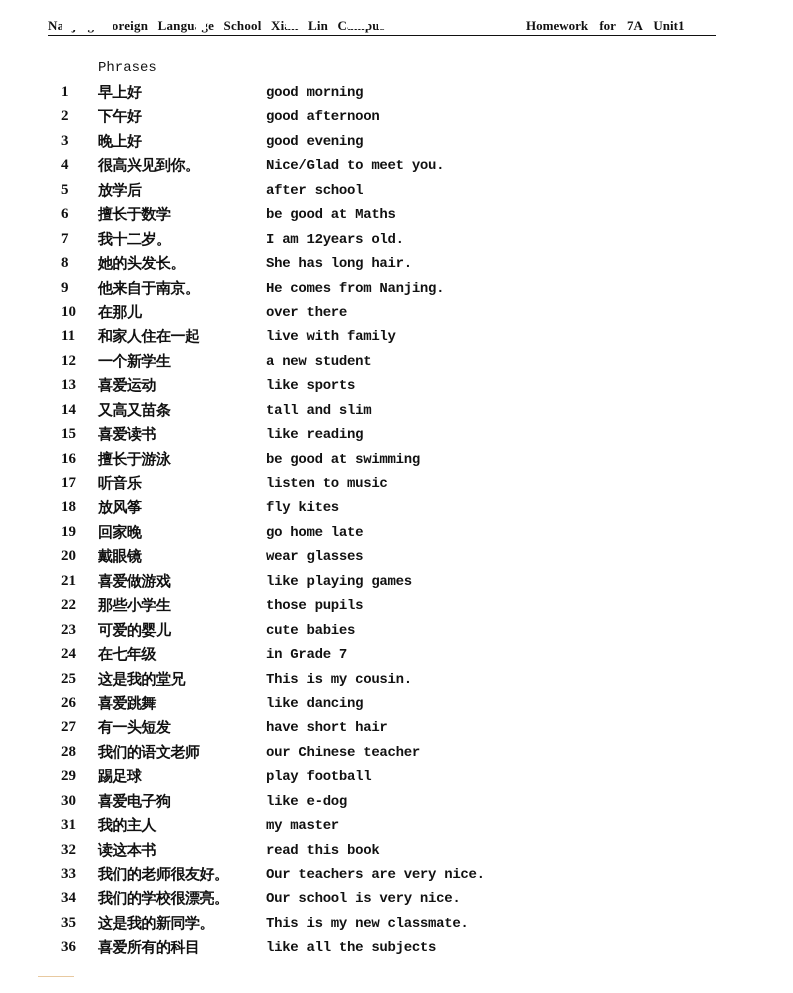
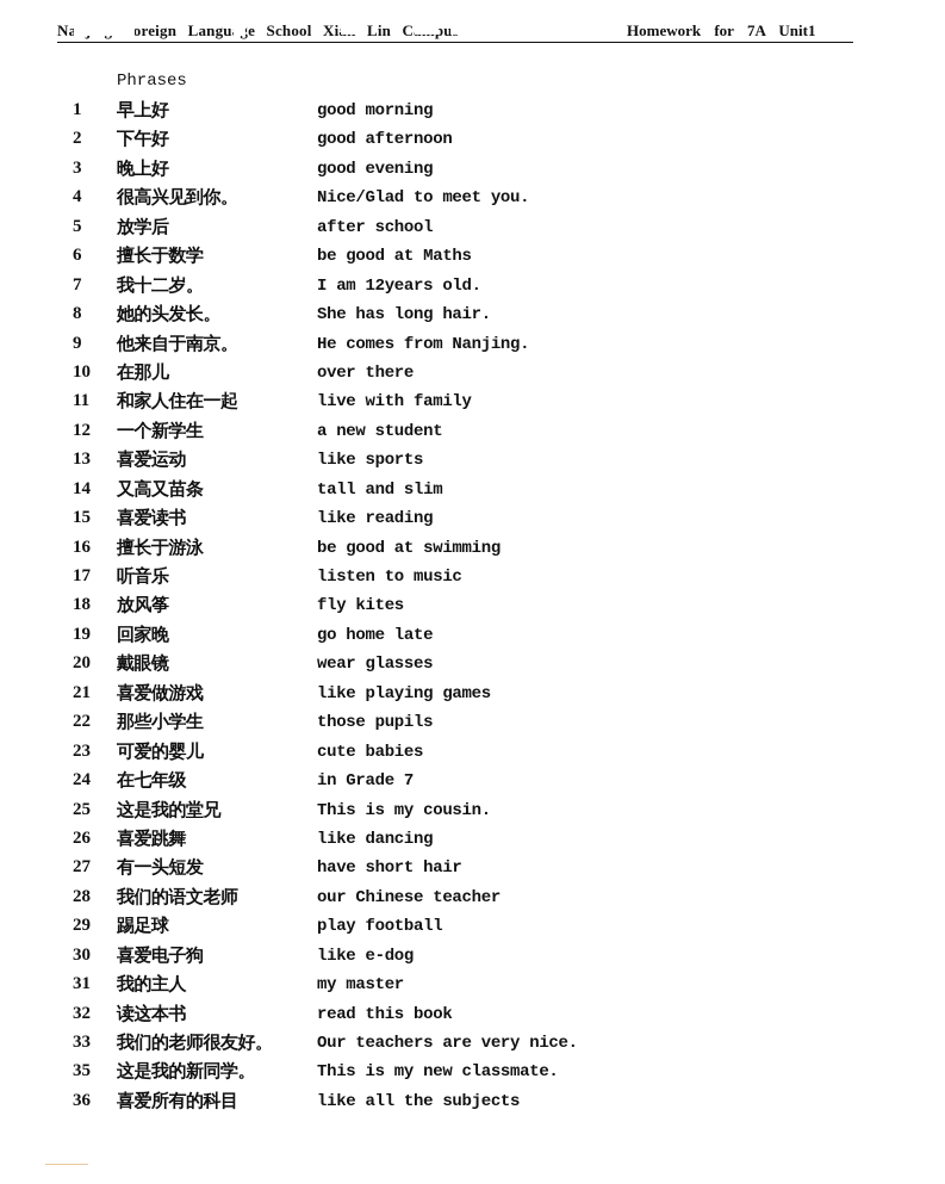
  Homework for 7A Unit1
  Phrases
  1
  早上好
  good morning
  2
  下午好
  good afternoon
  3
  晚上好
  good evening
  4
  很高兴见到你。
  Nice/Glad to meet you.
  5
  放学后
  after school
  6
  擅长于数学
  be good at Maths
  7
  我十二岁。
  I am 12years old.
  8
  她的头发长。
  She has long hair.
  9
  他来自于南京。
  He comes from Nanjing.
  10
  在那儿
  over there
  11
  和家人住在一起
  live with family
  12
  一个新学生
  a new student
  13
  喜爱运动
  like sports
  14
  又高又苗条
  tall and slim
  15
  喜爱读书
  like reading
  16
  擅长于游泳
  be good at swimming
  17
  听音乐
  listen to music
  18
  放风筝
  fly kites
  19
  回家晚
  go home late
  20
  戴眼镜
  wear glasses
  21
  喜爱做游戏
  like playing games
  22
  那些小学生
  those pupils
  23
  可爱的婴儿
  cute babies
  24
  在七年级
  in Grade 7
  25
  这是我的堂兄
  This is my cousin.
  26
  喜爱跳舞
  like dancing
  27
  有一头短发
  have short hair
  28
  我们的语文老师
  our Chinese teacher
  29
  踢足球
  play football
  30
  喜爱电子狗
  like e-dog
  31
  我的主人
  my master
  32
  读这本书
  read this book
  33
  我们的老师很友好。
  Our teachers are very nice.
- 34
- 我们的学校很漂亮。
- Our school is very nice.
  35
  这是我的新同学。
  This is my new classmate.
  36
  喜爱所有的科目
  like all the subjects
